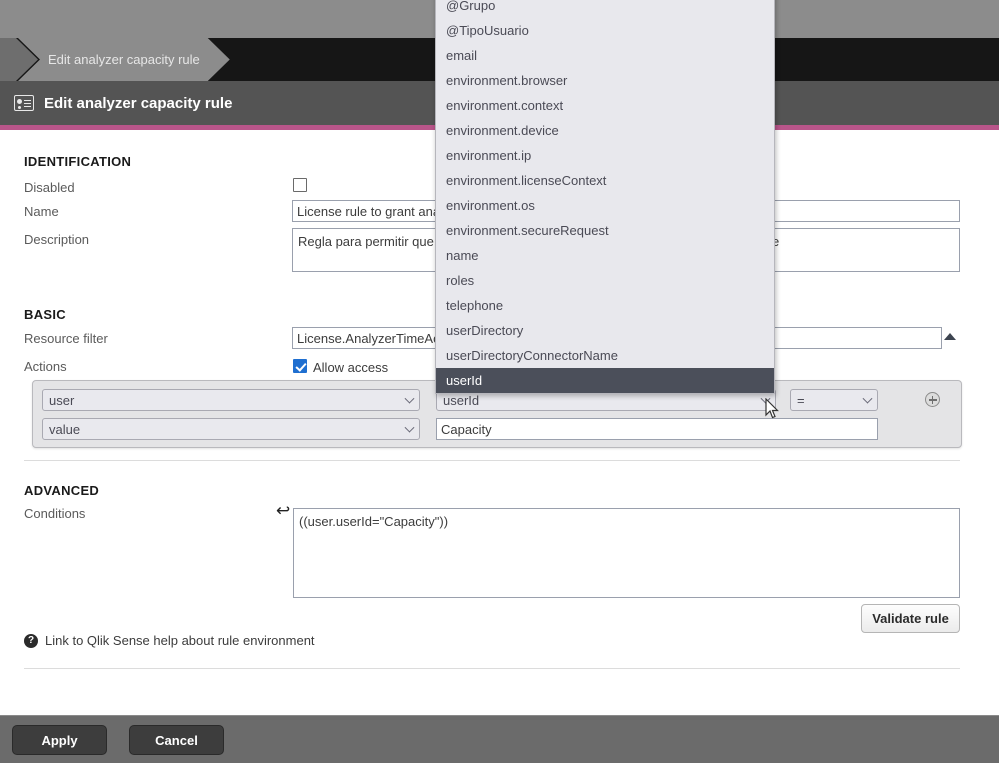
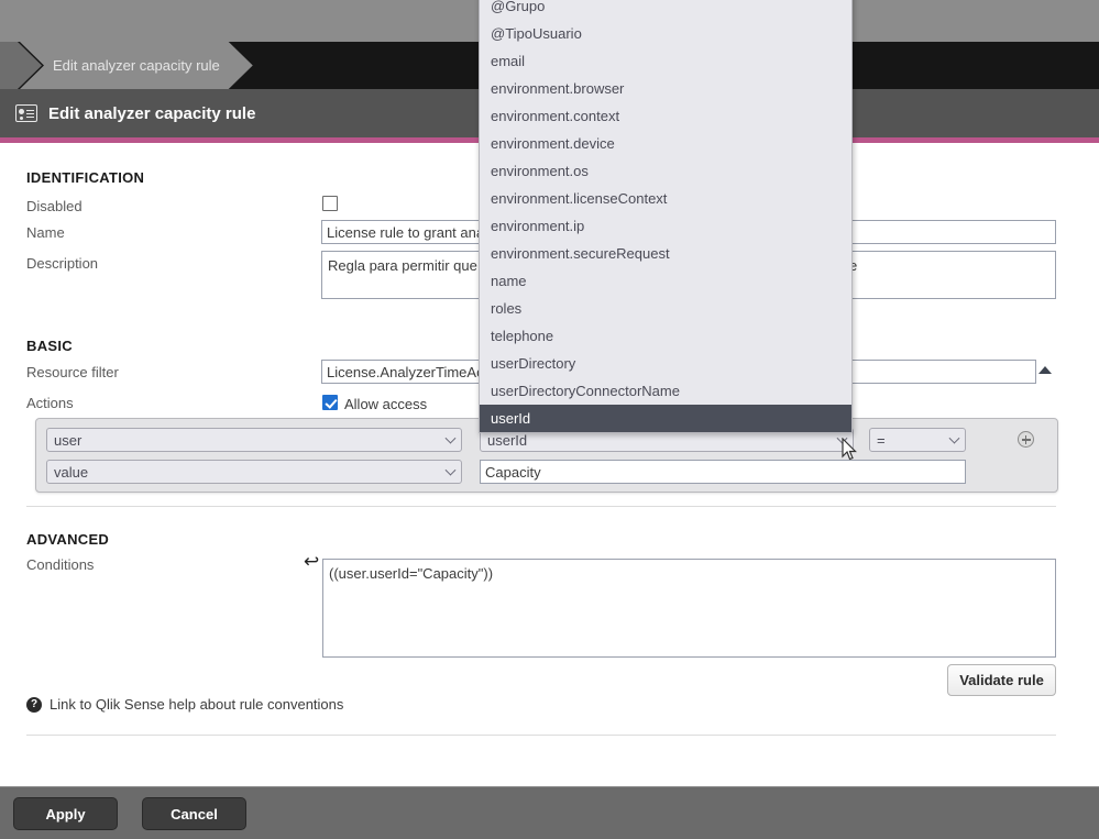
  Edit analyzer capacity rule
  Edit analyzer capacity rule
  IDENTIFICATION
  Disabled
  Name
  Description
  BASIC
  Resource filter
  Actions
  Allow access
  user
  userId
  =
  value
  Capacity
  ADVANCED
  Conditions
  ↩
  ((user.userId="Capacity"))
  Validate rule
  ?
- Link to Qlik Sense help about rule environment
+ Link to Qlik Sense help about rule conventions
  Apply
  Cancel
  @Grupo
  @TipoUsuario
  email
  environment.browser
  environment.context
  environment.device
- environment.ip
+ environment.os
  environment.licenseContext
- environment.os
+ environment.ip
  environment.secureRequest
  name
  roles
  telephone
  userDirectory
  userDirectoryConnectorName
  userId
